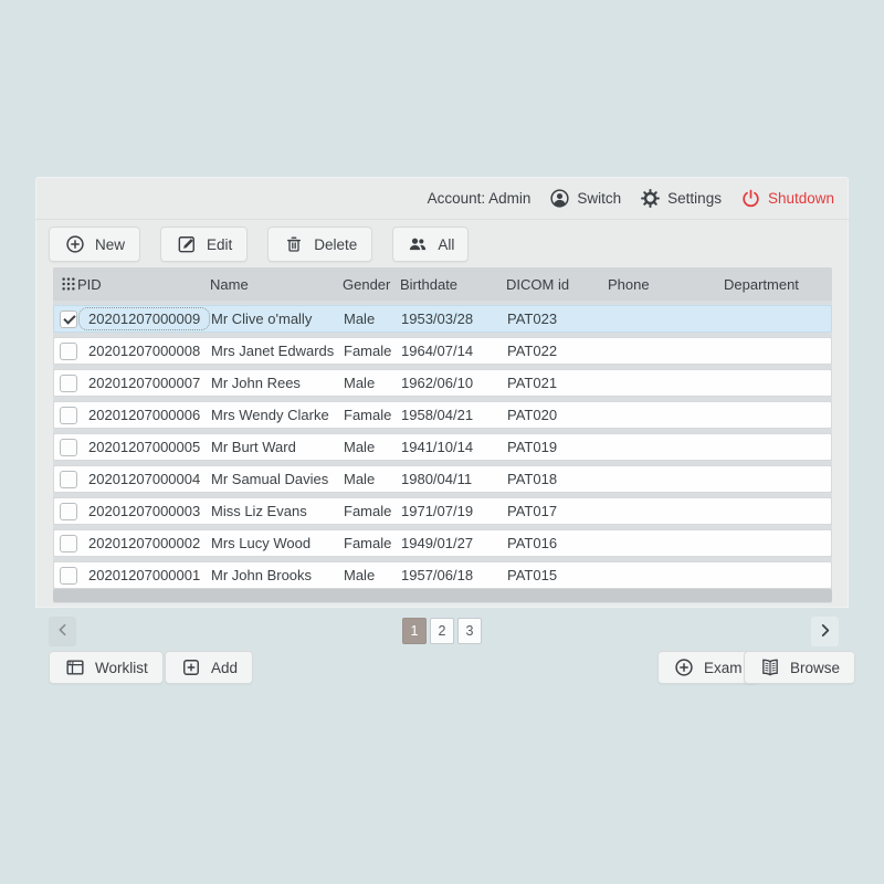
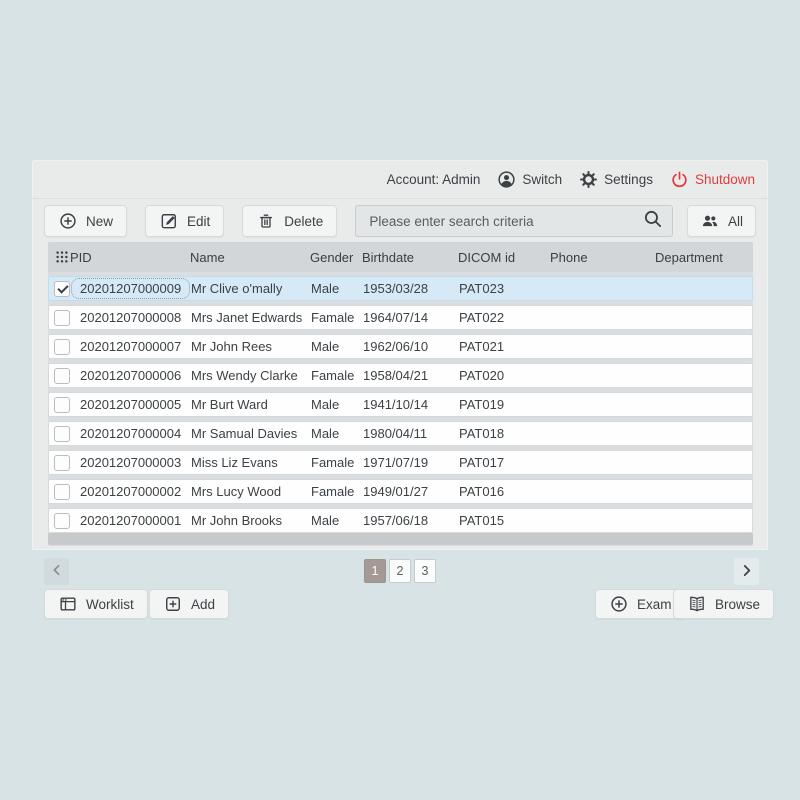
  Account: Admin
  Switch
  Settings
  Shutdown
  New
  Edit
  Delete
+ Please enter search criteria
  All
  PID
  Name
  Gender
  Birthdate
  DICOM id
  Phone
  Department
  20201207000009
  Mr Clive o'mally
  Male
  1953/03/28
  PAT023
  20201207000008
  Mrs Janet Edwards
  Famale
  1964/07/14
  PAT022
  20201207000007
  Mr John Rees
  Male
  1962/06/10
  PAT021
  20201207000006
  Mrs Wendy Clarke
  Famale
  1958/04/21
  PAT020
  20201207000005
  Mr Burt Ward
  Male
  1941/10/14
  PAT019
  20201207000004
  Mr Samual Davies
  Male
  1980/04/11
  PAT018
  20201207000003
  Miss Liz Evans
  Famale
  1971/07/19
  PAT017
  20201207000002
  Mrs Lucy Wood
  Famale
  1949/01/27
  PAT016
  20201207000001
  Mr John Brooks
  Male
  1957/06/18
  PAT015
  1
  2
  3
  Worklist
  Add
  Exam
  Browse
